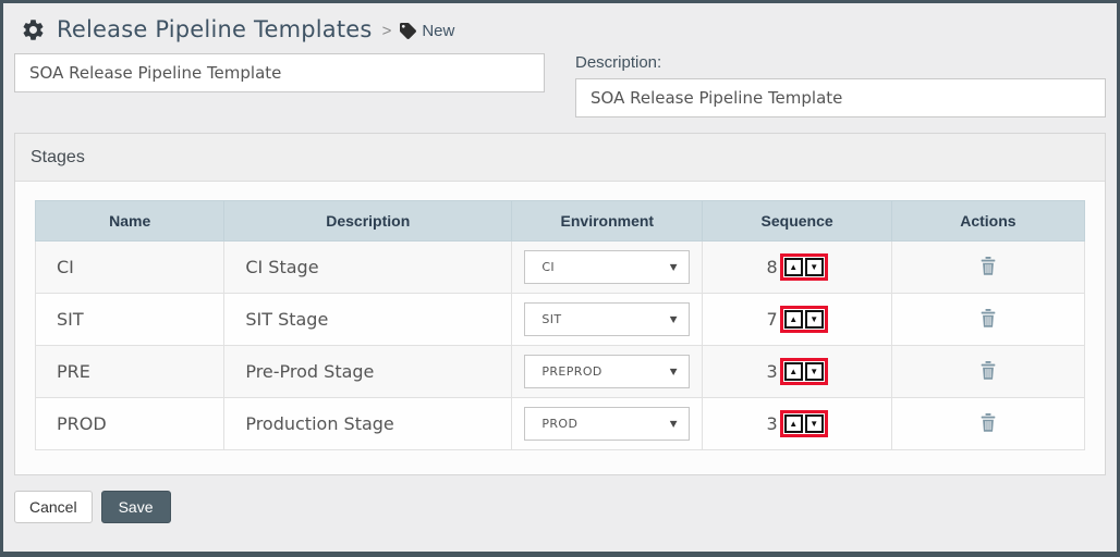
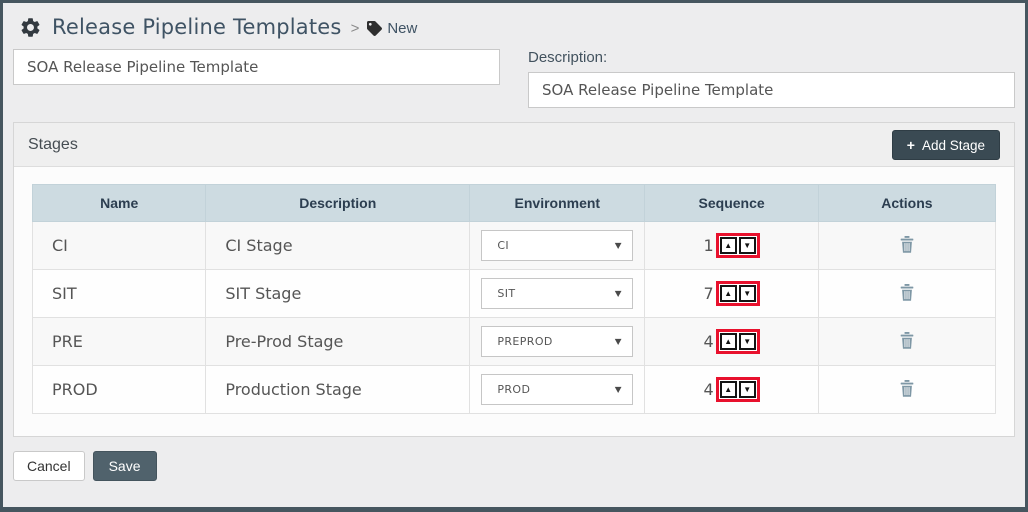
  Release Pipeline Templates
  >
  New
  SOA Release Pipeline Template
  Description:
  SOA Release Pipeline Template
  Stages
+ + Add Stage
  Name	Description	Environment	Sequence	Actions
- CI	CI Stage	CI ▼	8 ▲ ▼
+ CI	CI Stage	CI ▼	1 ▲ ▼
  SIT	SIT Stage	SIT ▼	7 ▲ ▼
- PRE	Pre-Prod Stage	PREPROD ▼	3 ▲ ▼
+ PRE	Pre-Prod Stage	PREPROD ▼	4 ▲ ▼
- PROD	Production Stage	PROD ▼	3 ▲ ▼
+ PROD	Production Stage	PROD ▼	4 ▲ ▼
  Cancel
  Save
